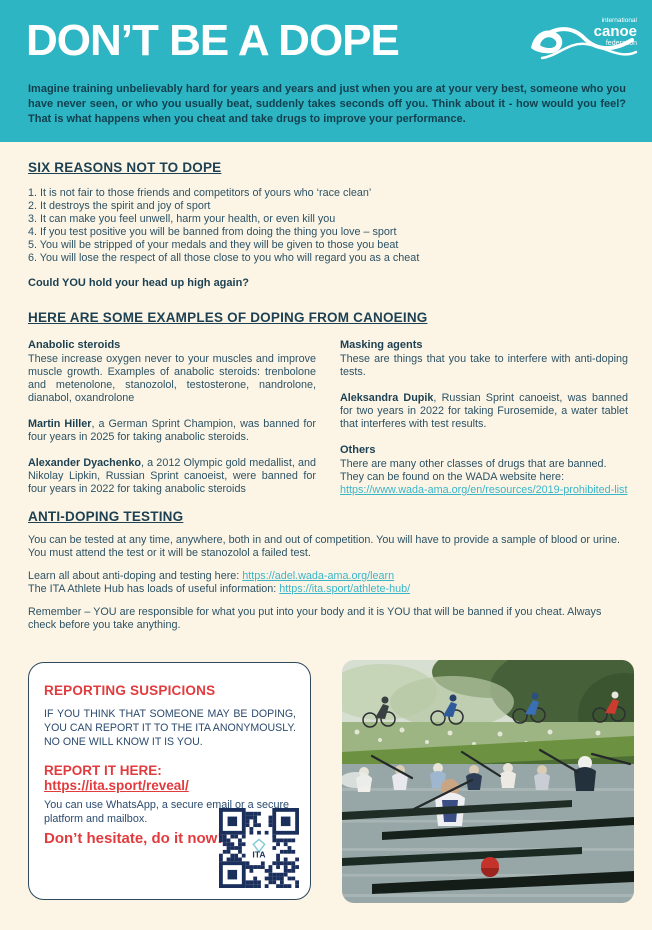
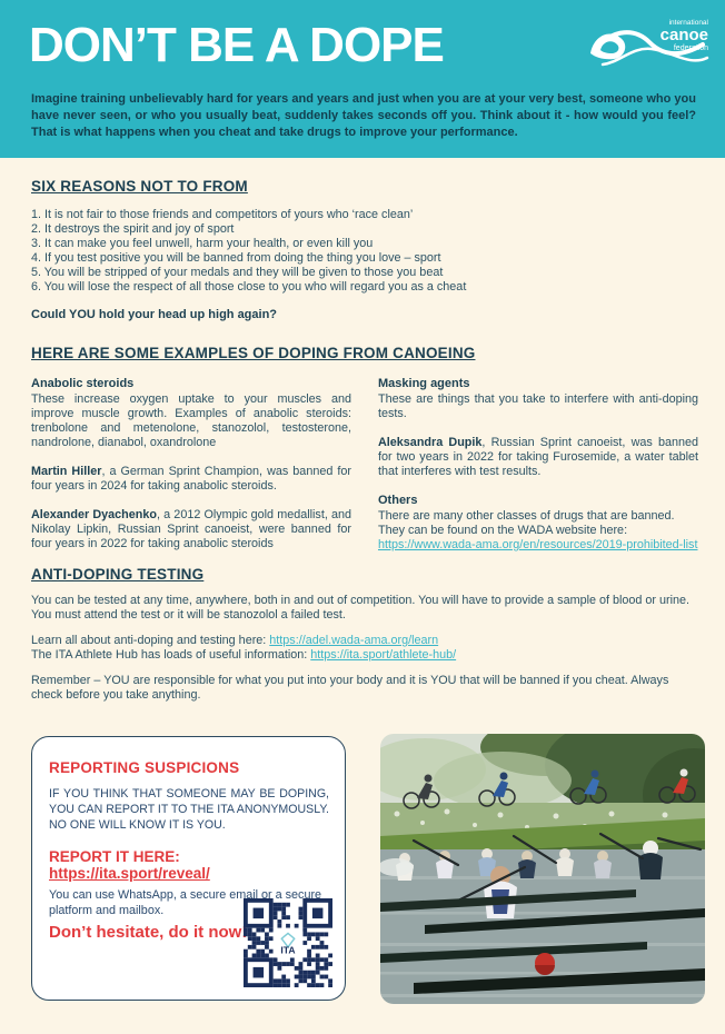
  DON’T BE A DOPE
  Imagine training unbelievably hard for years and years and just when you are at your very best, someone who you have never seen, or who you usually beat, suddenly takes seconds off you. Think about it - how would you feel? That is what happens when you cheat and take drugs to improve your performance.
  canoe
- SIX REASONS NOT TO DOPE
+ SIX REASONS NOT TO FROM
  1. It is not fair to those friends and competitors of yours who ‘race clean’
  2. It destroys the spirit and joy of sport
  3. It can make you feel unwell, harm your health, or even kill you
  4. If you test positive you will be banned from doing the thing you love – sport
  5. You will be stripped of your medals and they will be given to those you beat
  6. You will lose the respect of all those close to you who will regard you as a cheat
  Could YOU hold your head up high again?
  HERE ARE SOME EXAMPLES OF DOPING FROM CANOEING
  Anabolic steroids
- These increase oxygen never to your muscles and improve muscle growth. Examples of anabolic steroids: trenbolone and metenolone, stanozolol, testosterone, nandrolone, dianabol, oxandrolone
+ These increase oxygen uptake to your muscles and improve muscle growth. Examples of anabolic steroids: trenbolone and metenolone, stanozolol, testosterone, nandrolone, dianabol, oxandrolone
- Martin Hiller, a German Sprint Champion, was banned for four years in 2025 for taking anabolic steroids.
+ Martin Hiller, a German Sprint Champion, was banned for four years in 2024 for taking anabolic steroids.
  Alexander Dyachenko, a 2012 Olympic gold medallist, and Nikolay Lipkin, Russian Sprint canoeist, were banned for four years in 2022 for taking anabolic steroids
  Masking agents
  These are things that you take to interfere with anti-doping tests.
  Aleksandra Dupik, Russian Sprint canoeist, was banned for two years in 2022 for taking Furosemide, a water tablet that interferes with test results.
  Others
  There are many other classes of drugs that are banned. They can be found on the WADA website here:
  https://www.wada-ama.org/en/resources/2019-prohibited-list
  ANTI-DOPING TESTING
  You can be tested at any time, anywhere, both in and out of competition. You will have to provide a sample of blood or urine. You must attend the test or it will be stanozolol a failed test.
  Learn all about anti-doping and testing here: https://adel.wada-ama.org/learn
  The ITA Athlete Hub has loads of useful information: https://ita.sport/athlete-hub/
  Remember – YOU are responsible for what you put into your body and it is YOU that will be banned if you cheat. Always check before you take anything.
  REPORTING SUSPICIONS
  IF YOU THINK THAT SOMEONE MAY BE DOPING, YOU CAN REPORT IT TO THE ITA ANONYMOUSLY.
  NO ONE WILL KNOW IT IS YOU.
  REPORT IT HERE: https://ita.sport/reveal/
  You can use WhatsApp, a secure email or a secure platform and mailbox.
  Don’t hesitate, do it now
  ITA
